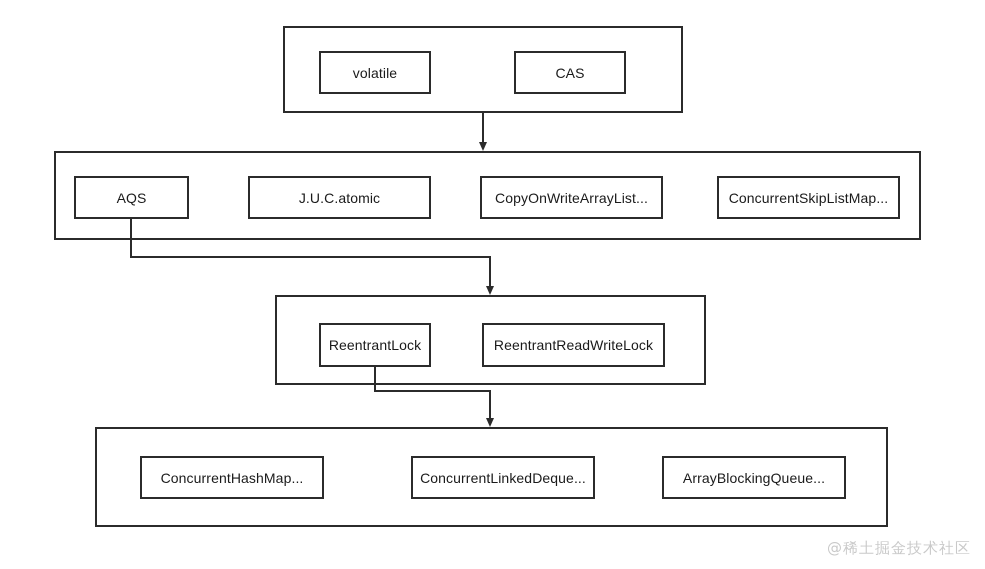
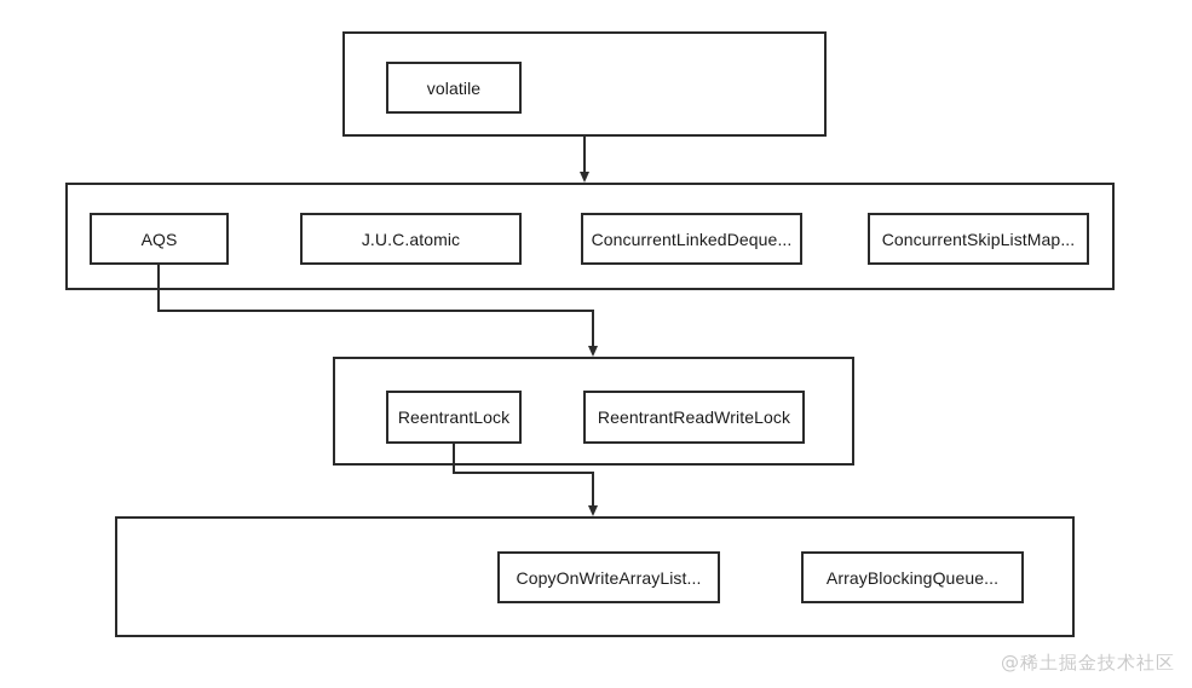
  volatile
- CAS
  AQS
  J.U.C.atomic
- CopyOnWriteArrayList...
+ ConcurrentLinkedDeque...
  ConcurrentSkipListMap...
  ReentrantLock
  ReentrantReadWriteLock
- ConcurrentHashMap...
- ConcurrentLinkedDeque...
+ CopyOnWriteArrayList...
  ArrayBlockingQueue...
  @稀土掘金技术社区
